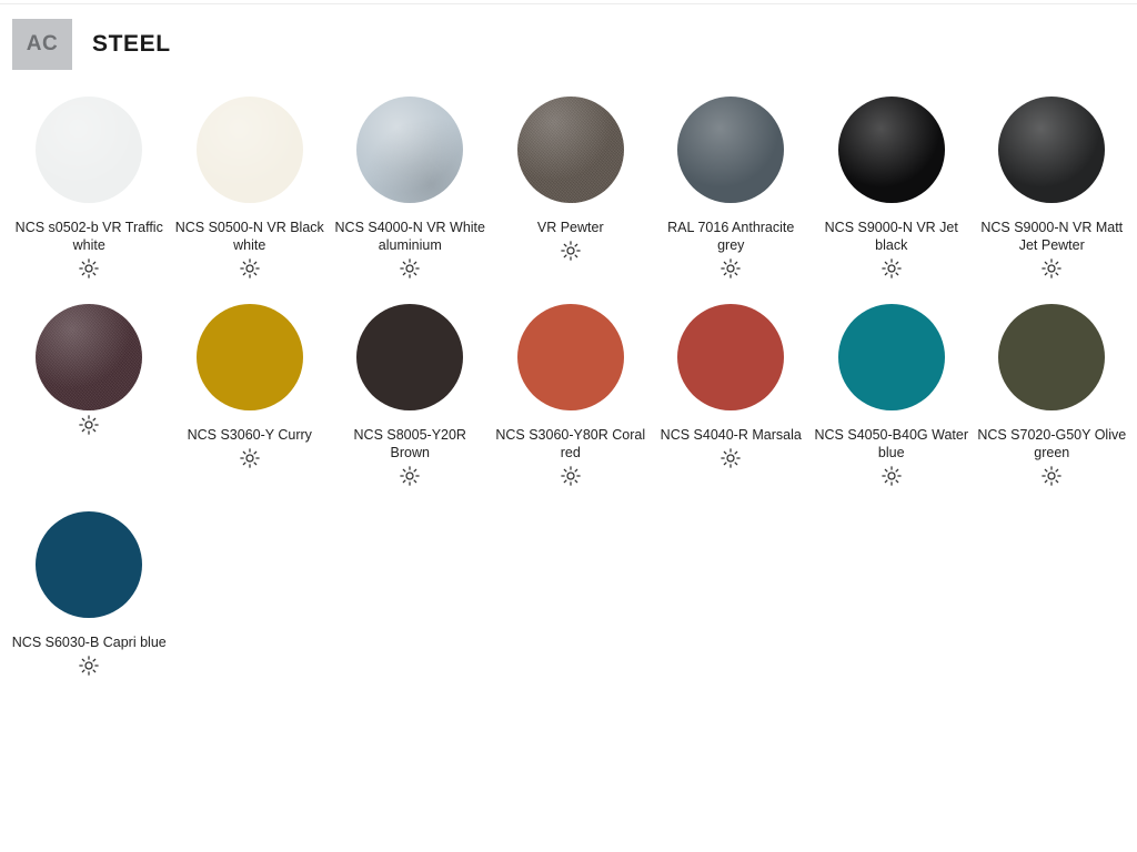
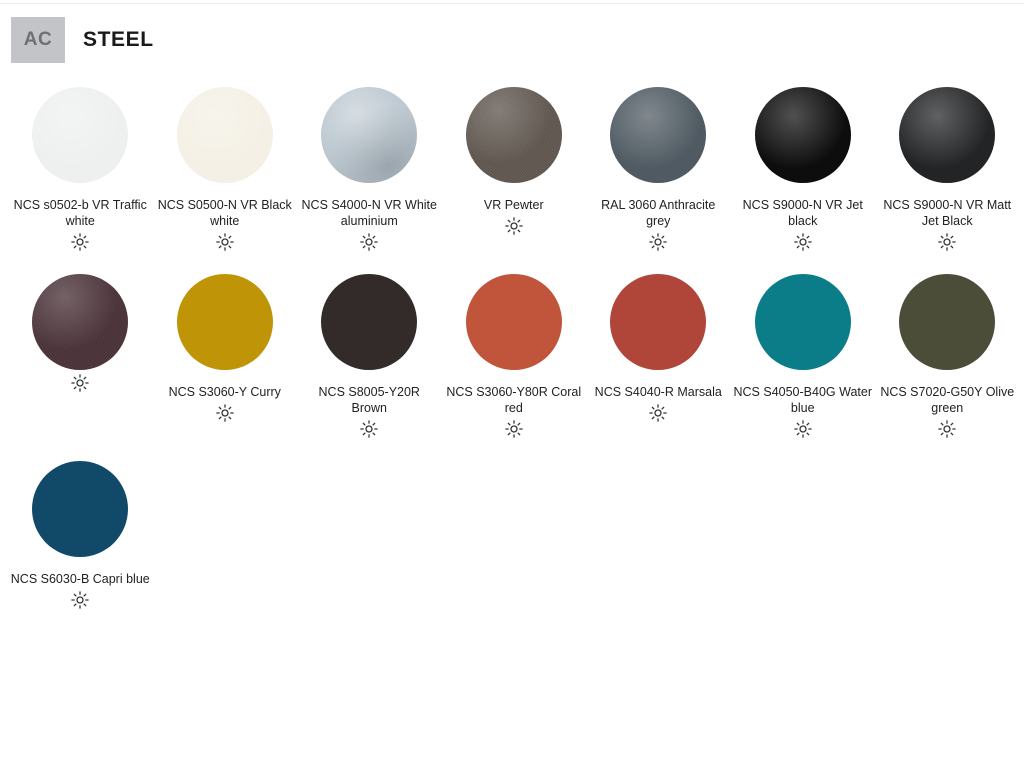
  AC
  STEEL
  NCS s0502-b VR Traffic white
  NCS S0500-N VR Black white
  NCS S4000-N VR White aluminium
  VR Pewter
- RAL 7016 Anthracite grey
+ RAL 3060 Anthracite grey
  NCS S9000-N VR Jet black
- NCS S9000-N VR Matt Jet Pewter
+ NCS S9000-N VR Matt Jet Black
  NCS S3060-Y Curry
  NCS S8005-Y20R Brown
  NCS S3060-Y80R Coral red
  NCS S4040-R Marsala
  NCS S4050-B40G Water blue
  NCS S7020-G50Y Olive green
  NCS S6030-B Capri blue
